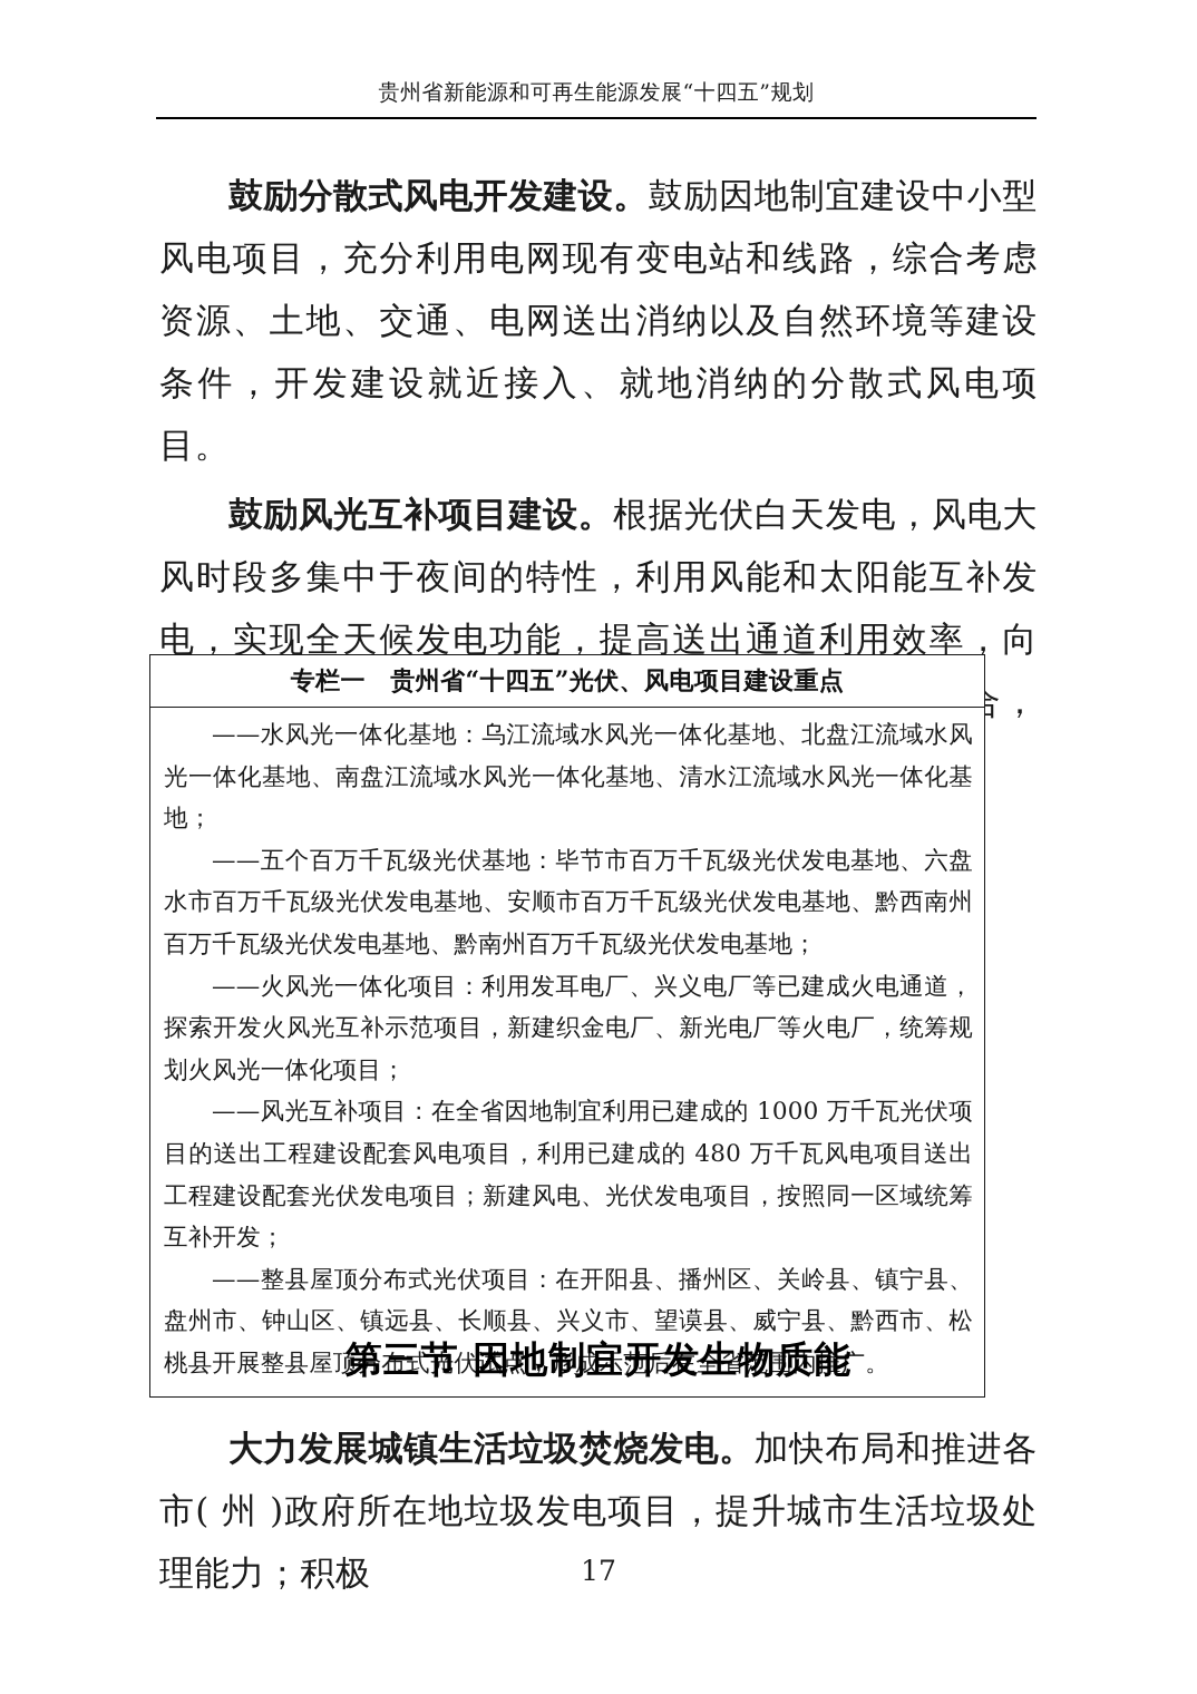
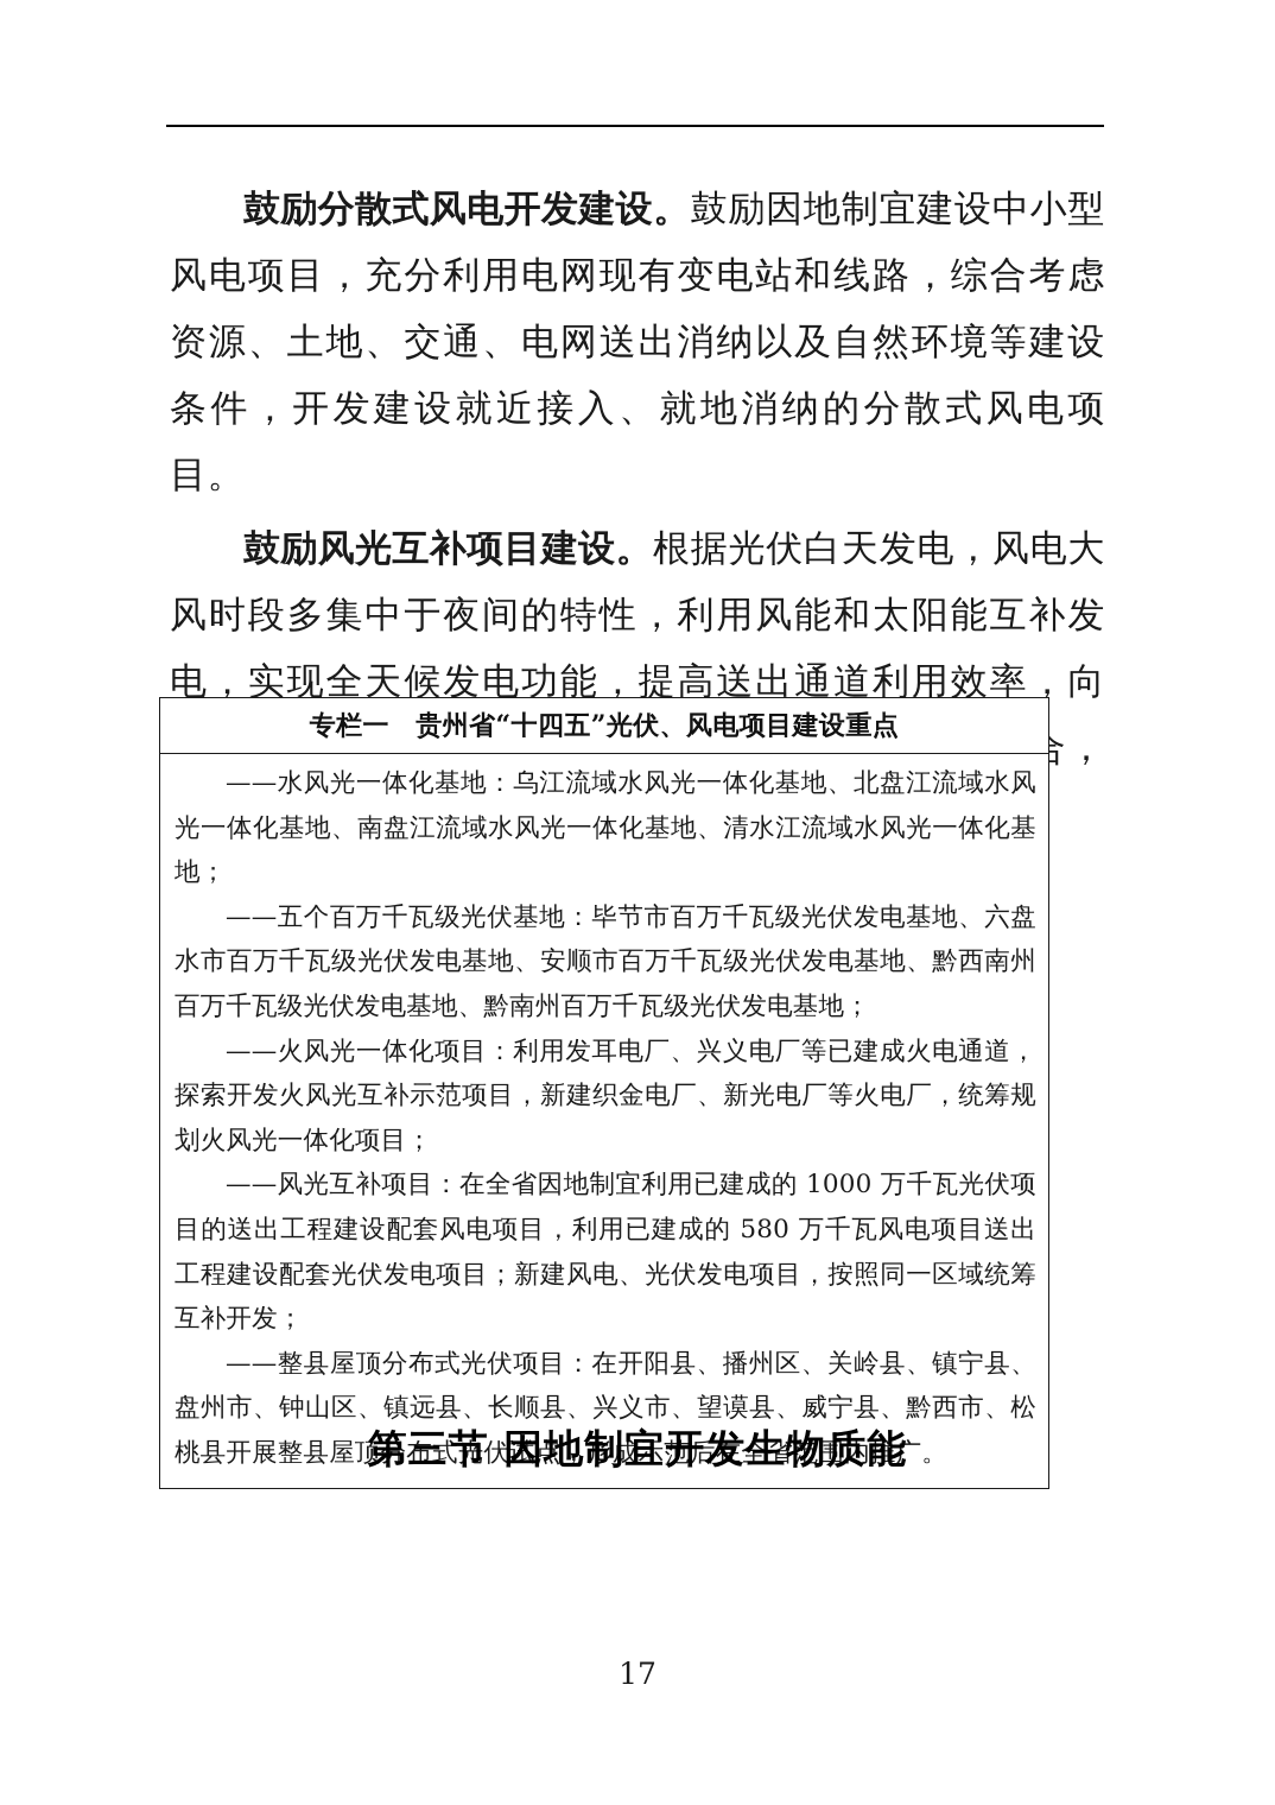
- 贵州省新能源和可再生能源发展“十四五”规划
  鼓励分散式风电开发建设。鼓励因地制宜建设中小型风电项目，充分利用电网现有变电站和线路，综合考虑资源、土地、交通、电网送出消纳以及自然环境等建设条件，开发建设就近接入、就地消纳的分散式风电项目。
  专栏一 贵州省“十四五”光伏、风电项目建设重点
  ——水风光一体化基地：乌江流域水风光一体化基地、北盘江流域水风光一体化基地、南盘江流域水风光一体化基地、清水江流域水风光一体化基地；
  ——五个百万千瓦级光伏基地：毕节市百万千瓦级光伏发电基地、六盘水市百万千瓦级光伏发电基地、安顺市百万千瓦级光伏发电基地、黔西南州百万千瓦级光伏发电基地、黔南州百万千瓦级光伏发电基地；
  ——火风光一体化项目：利用发耳电厂、兴义电厂等已建成火电通道，探索开发火风光互补示范项目，新建织金电厂、新光电厂等火电厂，统筹规划火风光一体化项目；
- ——风光互补项目：在全省因地制宜利用已建成的 1000 万千瓦光伏项目的送出工程建设配套风电项目，利用已建成的 480 万千瓦风电项目送出工程建设配套光伏发电项目；新建风电、光伏发电项目，按照同一区域统筹互补开发；
+ ——风光互补项目：在全省因地制宜利用已建成的 1000 万千瓦光伏项目的送出工程建设配套风电项目，利用已建成的 580 万千瓦风电项目送出工程建设配套光伏发电项目；新建风电、光伏发电项目，按照同一区域统筹互补开发；
  ——整县屋顶分布式光伏项目：在开阳县、播州区、关岭县、镇宁县、盘州市、钟山区、镇远县、长顺县、兴义市、望谟县、威宁县、黔西市、松桃县开展整县屋顶分布式光伏试点，形成示范后在全省范围内推广。
  第三节 因地制宜开发生物质能
- 大力发展城镇生活垃圾焚烧发电。加快布局和推进各市( 州 )政府所在地垃圾发电项目，提升城市生活垃圾处理能力；积极
  17
